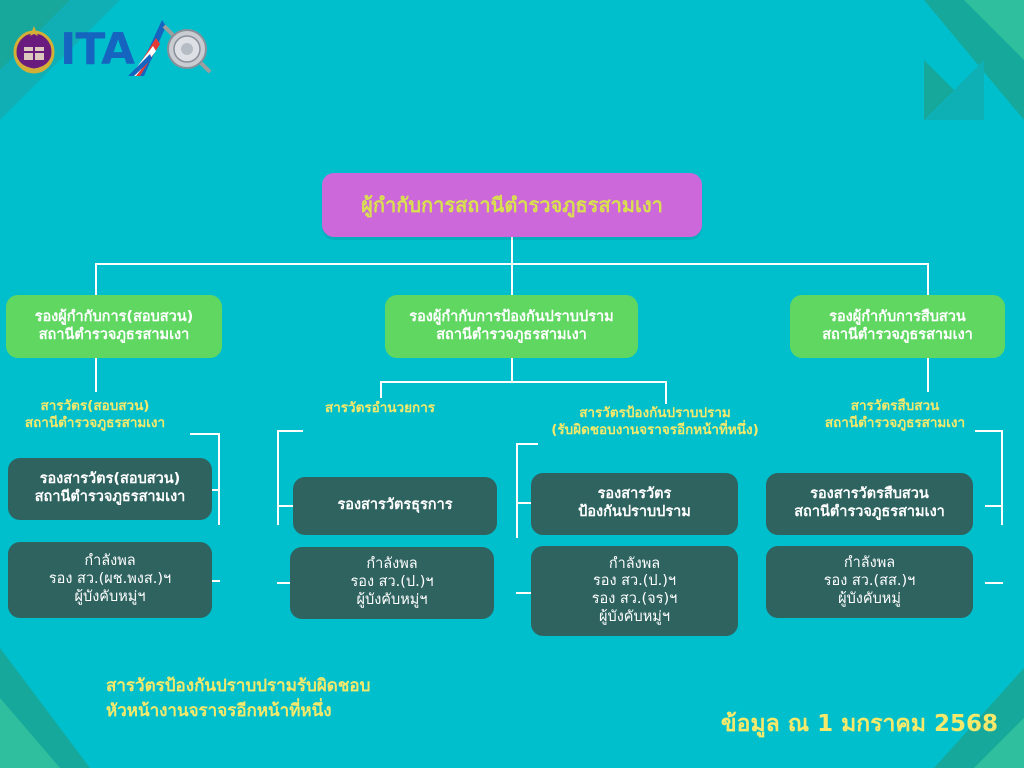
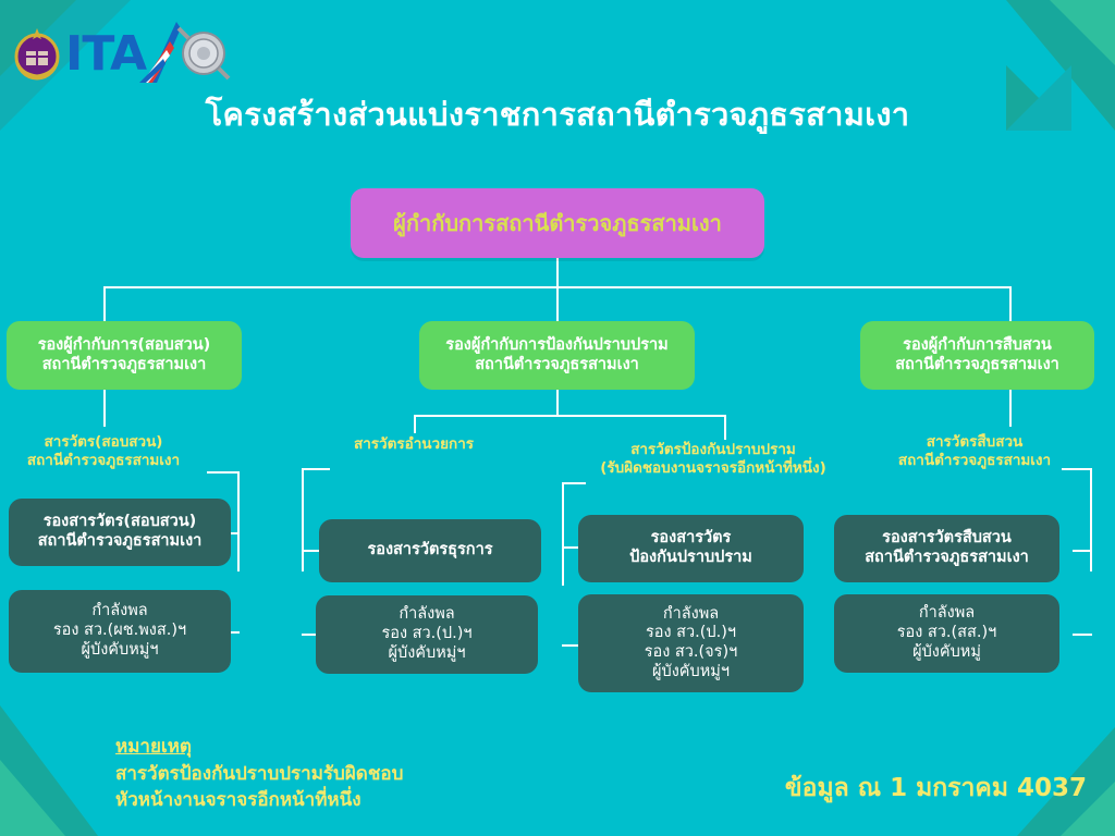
  ITA
+ โครงสร้างส่วนแบ่งราชการสถานีตำรวจภูธรสามเงา
  ผู้กำกับการสถานีตำรวจภูธรสามเงา
  รองผู้กำกับการ(สอบสวน)
  สถานีตำรวจภูธรสามเงา
  รองผู้กำกับการป้องกันปราบปราม
  สถานีตำรวจภูธรสามเงา
  รองผู้กำกับการสืบสวน
  สถานีตำรวจภูธรสามเงา
  สารวัตร(สอบสวน)
  สถานีตำรวจภูธรสามเงา
  สารวัตรอำนวยการ
  สารวัตรป้องกันปราบปราม
  (รับผิดชอบงานจราจรอีกหน้าที่หนึ่ง)
  สารวัตรสืบสวน
  สถานีตำรวจภูธรสามเงา
  รองสารวัตร(สอบสวน)
  สถานีตำรวจภูธรสามเงา
  กำลังพล
  รอง สว.(ผช.พงส.)ฯ
  ผู้บังคับหมู่ฯ
  รองสารวัตรธุรการ
  กำลังพล
  รอง สว.(ป.)ฯ
  ผู้บังคับหมู่ฯ
  รองสารวัตร
  ป้องกันปราบปราม
  กำลังพล
  รอง สว.(ป.)ฯ
  รอง สว.(จร)ฯ
  ผู้บังคับหมู่ฯ
  รองสารวัตรสืบสวน
  สถานีตำรวจภูธรสามเงา
  กำลังพล
  รอง สว.(สส.)ฯ
  ผู้บังคับหมู่
+ หมายเหตุ
  สารวัตรป้องกันปราบปรามรับผิดชอบ
  หัวหน้างานจราจรอีกหน้าที่หนึ่ง
- ข้อมูล ณ 1 มกราคม 2568
+ ข้อมูล ณ 1 มกราคม 4037
